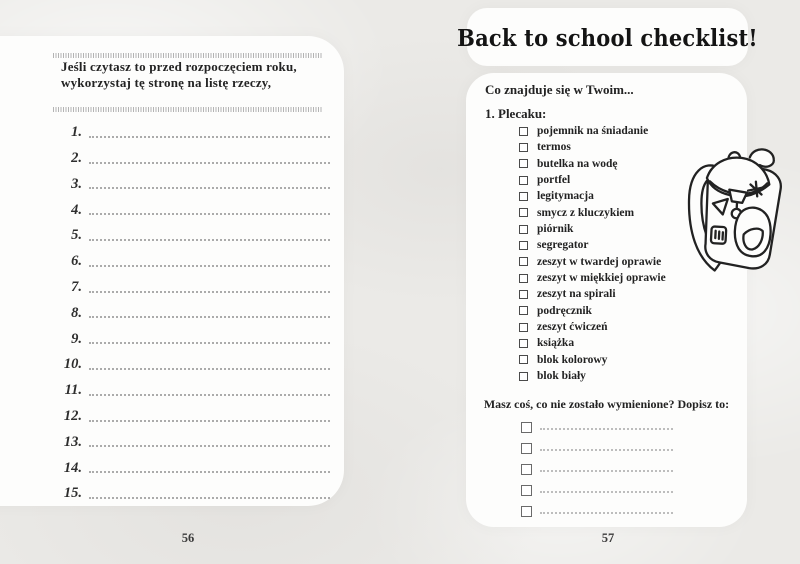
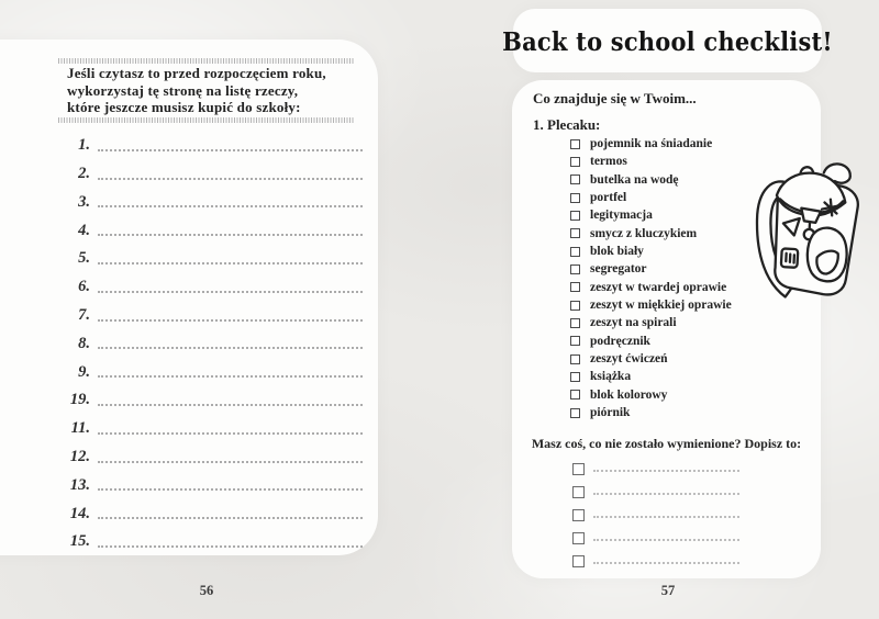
  Jeśli czytasz to przed rozpoczęciem roku,
  wykorzystaj tę stronę na listę rzeczy,
+ które jeszcze musisz kupić do szkoły:
  1.
  2.
  3.
  4.
  5.
  6.
  7.
  8.
  9.
- 10.
+ 19.
  11.
  12.
  13.
  14.
  15.
  56
  Back to school checklist!
  Co znajduje się w Twoim...
  1. Plecaku:
  pojemnik na śniadanie
  termos
  butelka na wodę
  portfel
  legitymacja
  smycz z kluczykiem
- piórnik
+ blok biały
  segregator
  zeszyt w twardej oprawie
  zeszyt w miękkiej oprawie
  zeszyt na spirali
  podręcznik
  zeszyt ćwiczeń
  książka
  blok kolorowy
- blok biały
+ piórnik
  Masz coś, co nie zostało wymienione? Dopisz to:
  57
